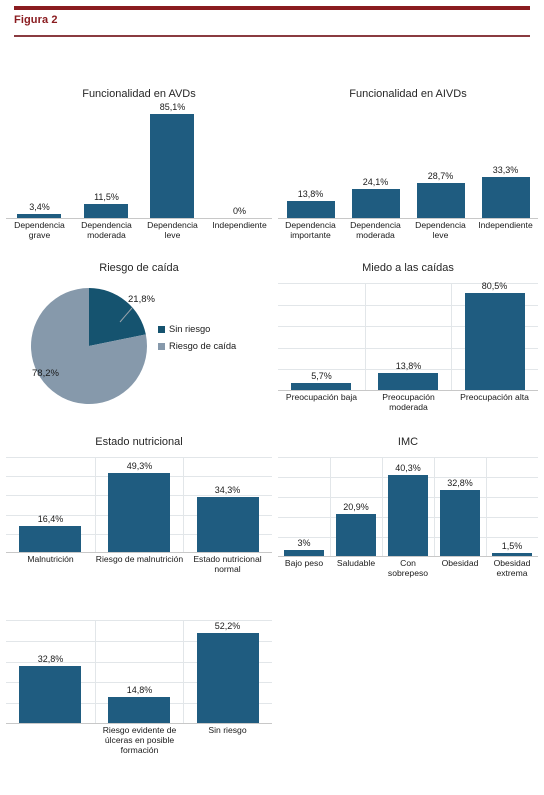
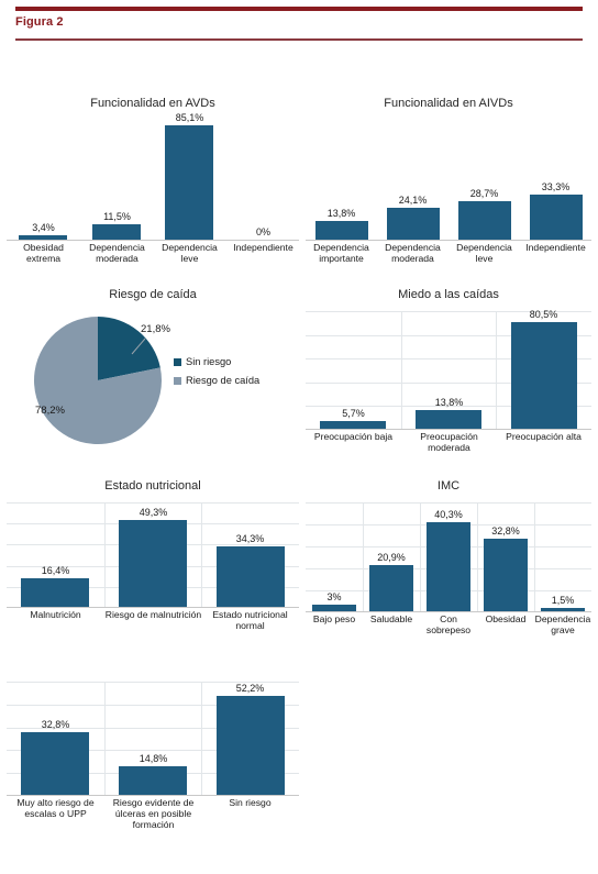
  Figura 2
  Funcionalidad en AVDs
  3,4%
  11,5%
  85,1%
  0%
- Dependencia grave
+ Obesidad extrema
  Dependencia moderada
  Dependencia leve
  Independiente
  Funcionalidad en AIVDs
  13,8%
  24,1%
  28,7%
  33,3%
  Dependencia importante
  Dependencia moderada
  Dependencia leve
  Independiente
  Riesgo de caída
  21,8%
  78,2%
  Sin riesgo
  Riesgo de caída
  Miedo a las caídas
  5,7%
  13,8%
  80,5%
  Preocupación baja
  Preocupación moderada
  Preocupación alta
  Estado nutricional
  16,4%
  49,3%
  34,3%
  Malnutrición
  Riesgo de malnutrición
  Estado nutricional normal
  IMC
  3%
  20,9%
  40,3%
  32,8%
  1,5%
  Bajo peso
  Saludable
  Con sobrepeso
  Obesidad
- Obesidad extrema
+ Dependencia grave
  32,8%
  14,8%
  52,2%
+ Muy alto riesgo de escalas o UPP
  Riesgo evidente de úlceras en posible formación
  Sin riesgo
